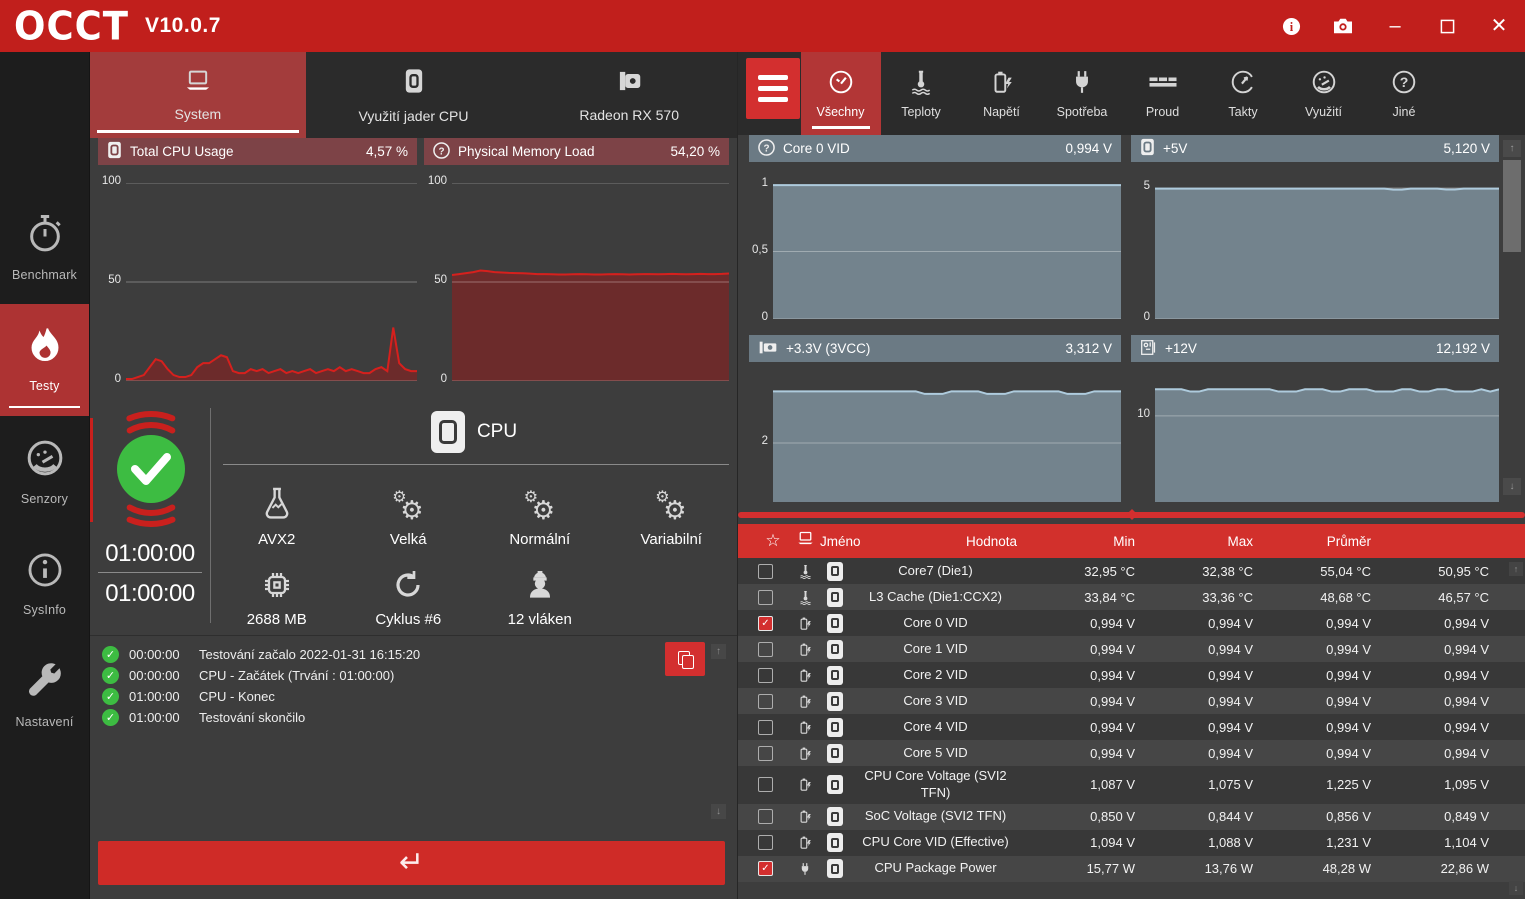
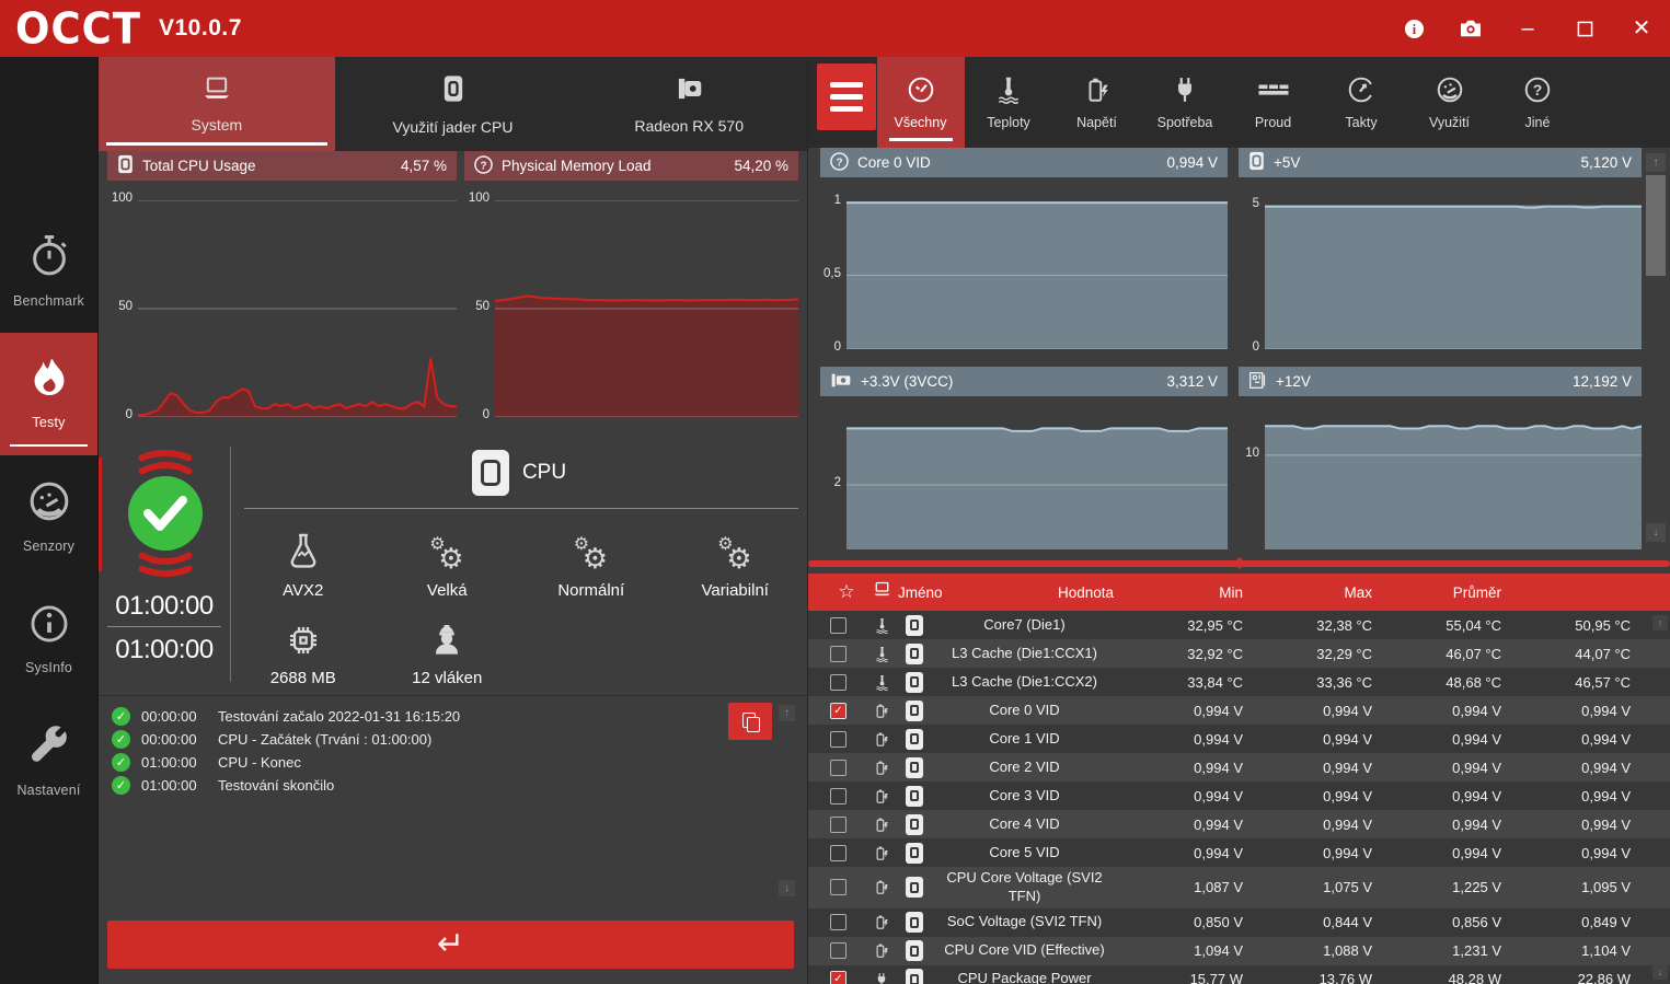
  OCCT
  V10.0.7
  i
  –
  ✕
  Benchmark
  Testy
  Senzory
  SysInfo
  Nastavení
  System
  Využití jader CPU
  Radeon RX 570
  Total CPU Usage
  4,57 %
  100
  50
  0
  ?
  Physical Memory Load
  54,20 %
  100
  50
  0
  01:00:00
  01:00:00
  CPU
  AVX2
  ⚙
  ⚙
  Velká
  ⚙
  ⚙
  Normální
  ⚙
  ⚙
  Variabilní
  2688 MB
- Cyklus #6
  12 vláken
  ✓
  00:00:00
  Testování začalo 2022-01-31 16:15:20
  ✓
  00:00:00
  CPU - Začátek (Trvání : 01:00:00)
  ✓
  01:00:00
  CPU - Konec
  ✓
  01:00:00
  Testování skončilo
  ↑
  ↓
  ↵
  Všechny
  Teploty
  Napětí
  Spotřeba
  Proud
  Takty
  Využití
  ?
  Jiné
  ?
  Core 0 VID
  0,994 V
  1
  0,5
  0
  +5V
  5,120 V
  5
  0
  +3.3V (3VCC)
  3,312 V
  2
  +12V
  12,192 V
  10
  ↑
  ↓
  ☆
  Jmén
  Hodnota
  Min
  Max
  Průměr
  Core7 (Die1)
  32,95 °C
  32,38 °C
  55,04 °C
  50,95 °C
+ L3 Cache (Die1:CCX1)
+ 32,92 °C
+ 32,29 °C
+ 46,07 °C
+ 44,07 °C
  L3 Cache (Die1:CCX2)
  33,84 °C
  33,36 °C
  48,68 °C
  46,57 °C
  ✓
  Core 0 VID
  0,994 V
  0,994 V
  0,994 V
  0,994 V
  Core 1 VID
  0,994 V
  0,994 V
  0,994 V
  0,994 V
  Core 2 VID
  0,994 V
  0,994 V
  0,994 V
  0,994 V
  Core 3 VID
  0,994 V
  0,994 V
  0,994 V
  0,994 V
  Core 4 VID
  0,994 V
  0,994 V
  0,994 V
  0,994 V
  Core 5 VID
  0,994 V
  0,994 V
  0,994 V
  0,994 V
  CPU Core Voltage (SVI2 TFN)
  1,087 V
  1,075 V
  1,225 V
  1,095 V
  SoC Voltage (SVI2 TFN)
  0,850 V
  0,844 V
  0,856 V
  0,849 V
  CPU Core VID (Effective)
  1,094 V
  1,088 V
  1,231 V
  1,104 V
  ✓
  CPU Package Power
  15,77 W
  13,76 W
  48,28 W
  22,86 W
  ↑
  ↓
